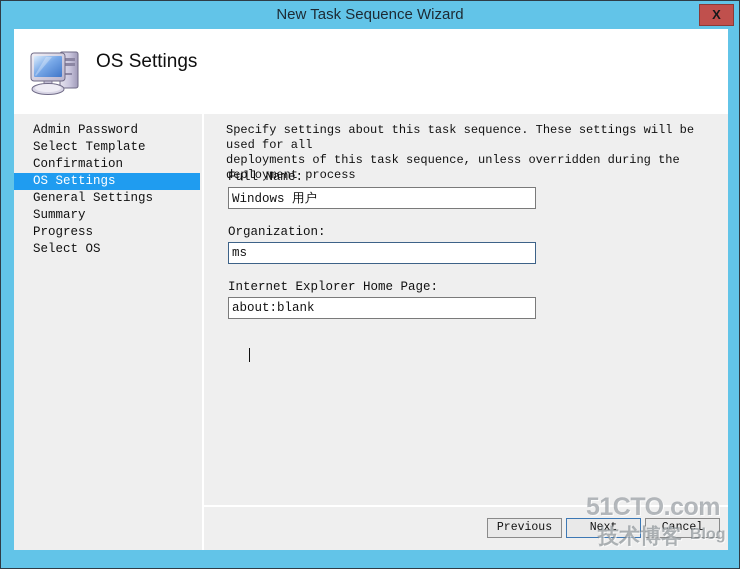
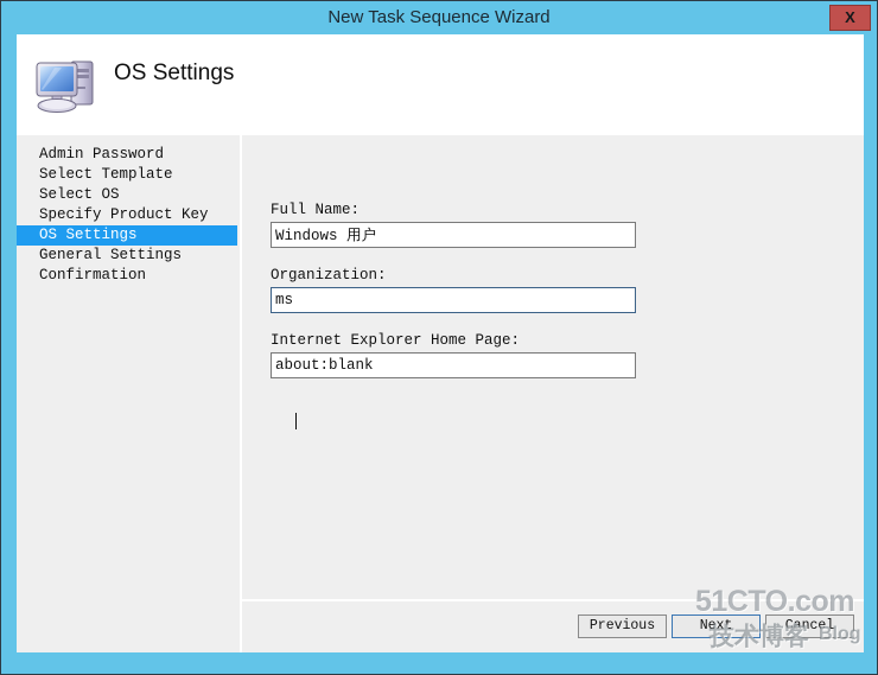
  New Task Sequence Wizard
  X
  OS Settings
  Admin Password
  Select Template
- Confirmation
+ Select OS
+ Specify Product Key
  OS Settings
  General Settings
- Summary
- Progress
- Select OS
+ Confirmation
- Specify settings about this task sequence. These settings will be used for all
- deployments of this task sequence, unless overridden during the deployment process
  Full Name:
  Windows 用户
  Organization:
  ms
  Internet Explorer Home Page:
  about:blank
  Previous
  Next
  Cancel
  51CTO.com
  技术博客
  Blog
